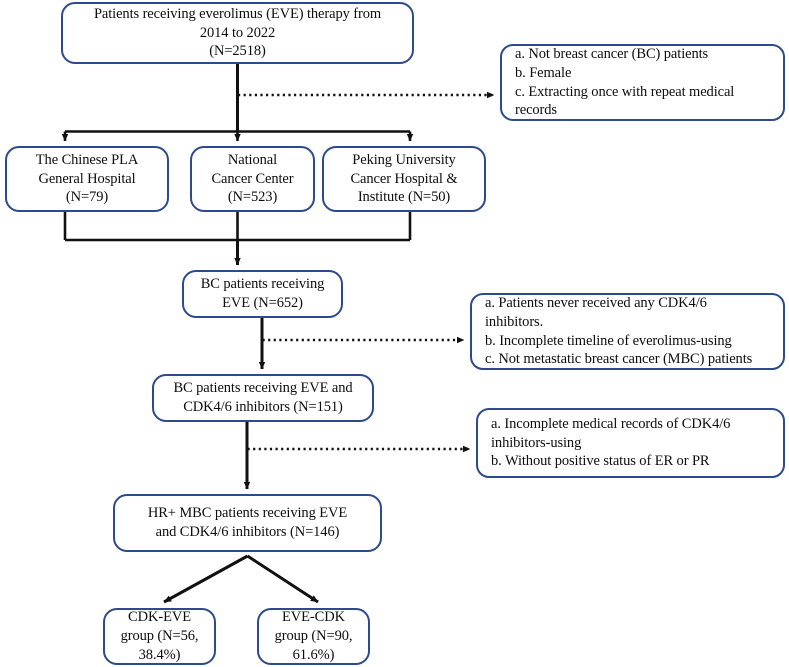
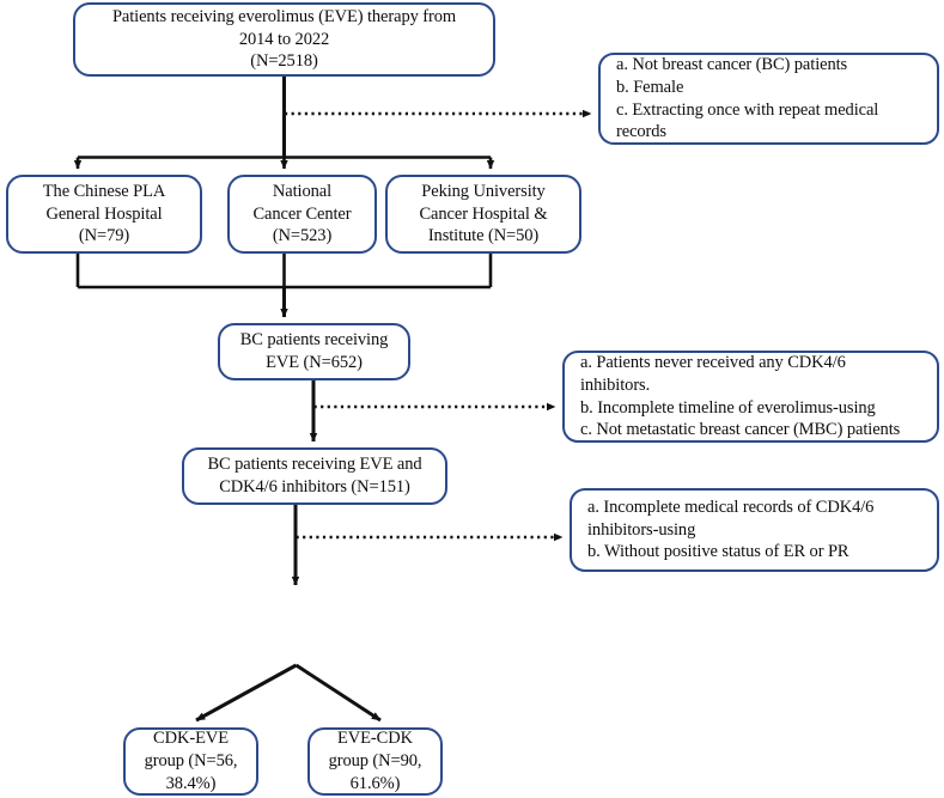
  Patients receiving everolimus (EVE) therapy from
  2014 to 2022
  (N=2518)
  a. Not breast cancer (BC) patients
  b. Female
  c. Extracting once with repeat medical
  records
  The Chinese PLA
  General Hospital
  (N=79)
  National
  Cancer Center
  (N=523)
  Peking University
  Cancer Hospital &
  Institute (N=50)
  BC patients receiving
  EVE (N=652)
  a. Patients never received any CDK4/6
  inhibitors.
  b. Incomplete timeline of everolimus-using
  c. Not metastatic breast cancer (MBC) patients
  BC patients receiving EVE and
  CDK4/6 inhibitors (N=151)
  a. Incomplete medical records of CDK4/6
  inhibitors-using
  b. Without positive status of ER or PR
- HR+ MBC patients receiving EVE
- and CDK4/6 inhibitors (N=146)
  CDK-EVE
  group (N=56,
  38.4%)
  EVE-CDK
  group (N=90,
  61.6%)
